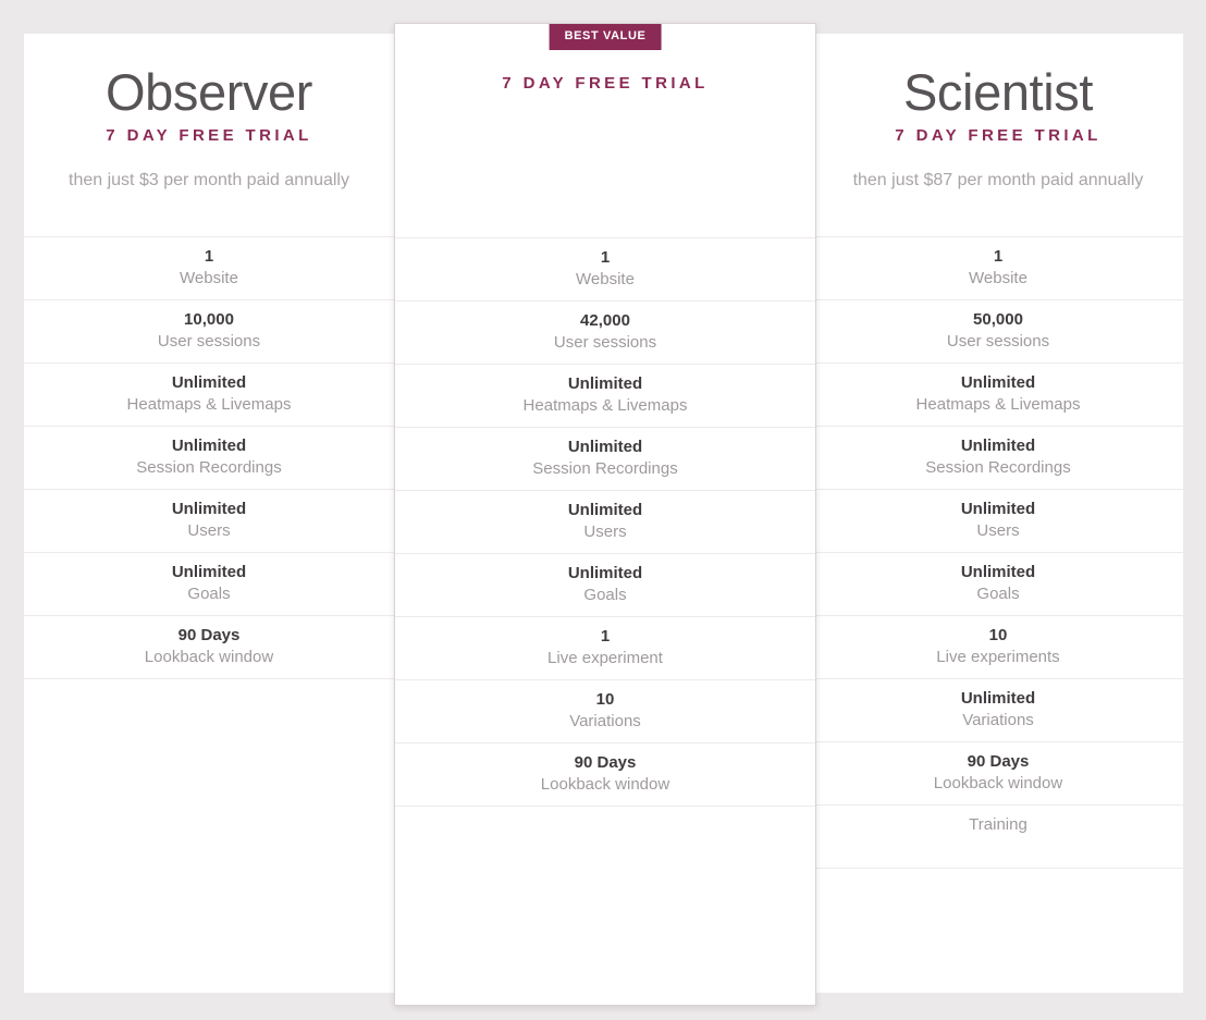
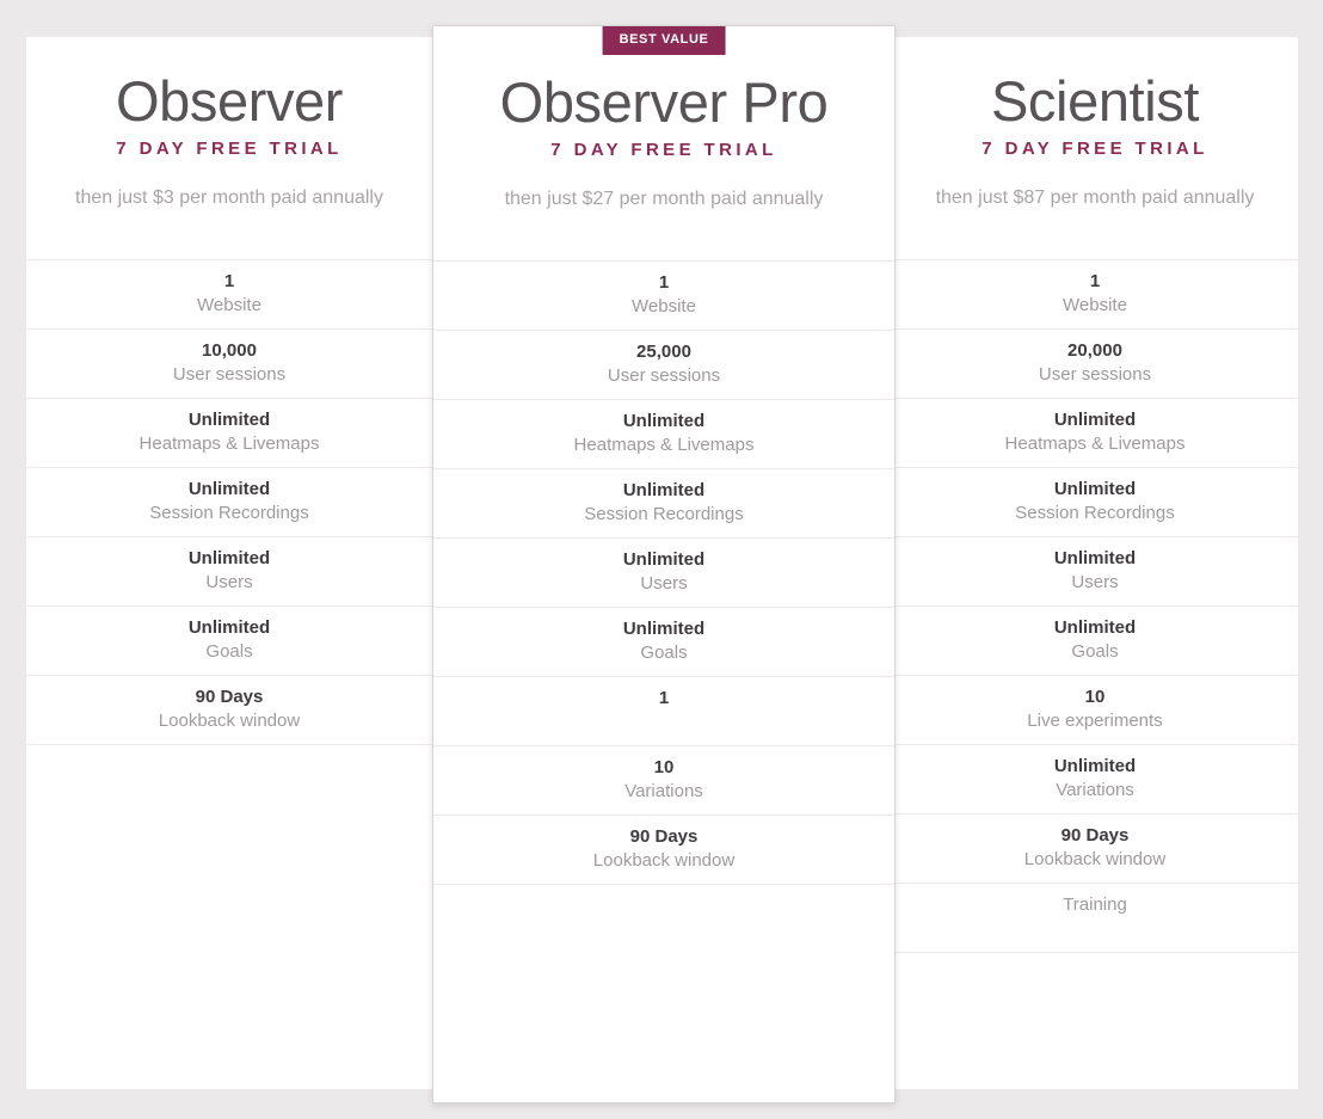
  Observer
  7 DAY FREE TRIAL
  then just $3 per month paid annually
  1
  Website
  10,000
  User sessions
  Unlimited
  Heatmaps & Livemaps
  Unlimited
  Session Recordings
  Unlimited
  Users
  Unlimited
  Goals
  90 Days
  Lookback window
  BEST VALUE
+ Observer Pro
  7 DAY FREE TRIAL
+ then just $27 per month paid annually
  1
  Website
- 42,000
+ 25,000
  User sessions
  Unlimited
  Heatmaps & Livemaps
  Unlimited
  Session Recordings
  Unlimited
  Users
  Unlimited
  Goals
  1
- Live experiment
  10
  Variations
  90 Days
  Lookback window
  Scientist
  7 DAY FREE TRIAL
  then just $87 per month paid annually
  1
  Website
- 50,000
+ 20,000
  User sessions
  Unlimited
  Heatmaps & Livemaps
  Unlimited
  Session Recordings
  Unlimited
  Users
  Unlimited
  Goals
  10
  Live experiments
  Unlimited
  Variations
  90 Days
  Lookback window
  Training
